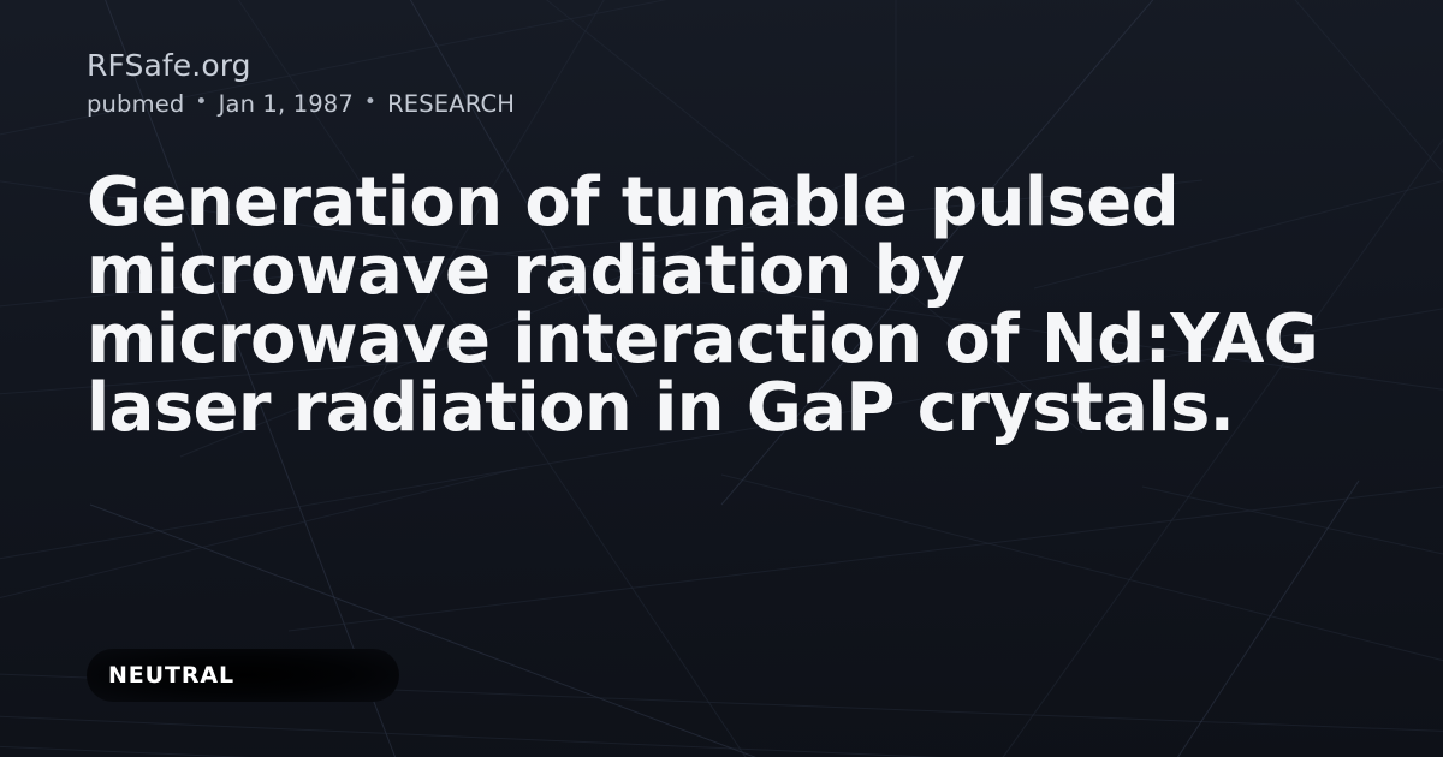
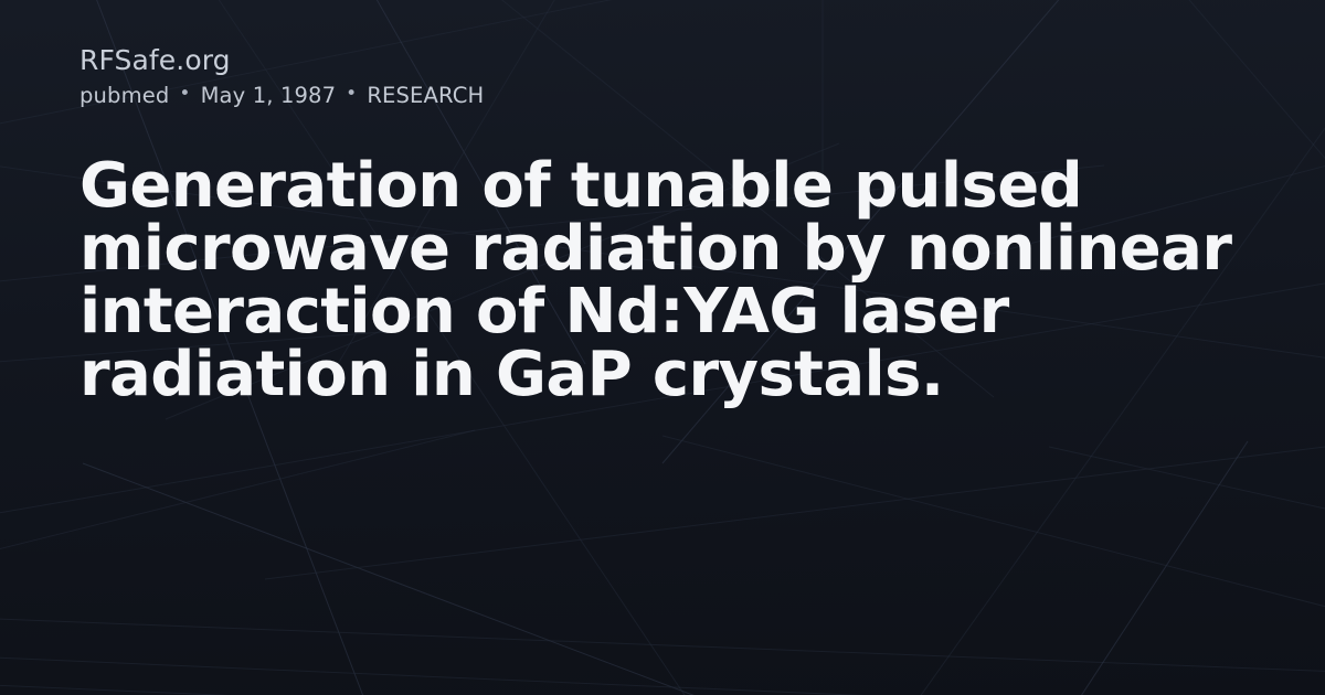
  RFSafe.org
  pubmed
  •
- Jan 1, 1987
+ May 1, 1987
  •
  RESEARCH
- Generation of tunable pulsed microwave radiation by microwave interaction of Nd:YAG laser radiation in GaP crystals.
+ Generation of tunable pulsed microwave radiation by nonlinear interaction of Nd:YAG laser radiation in GaP crystals.
- NEUTRAL
